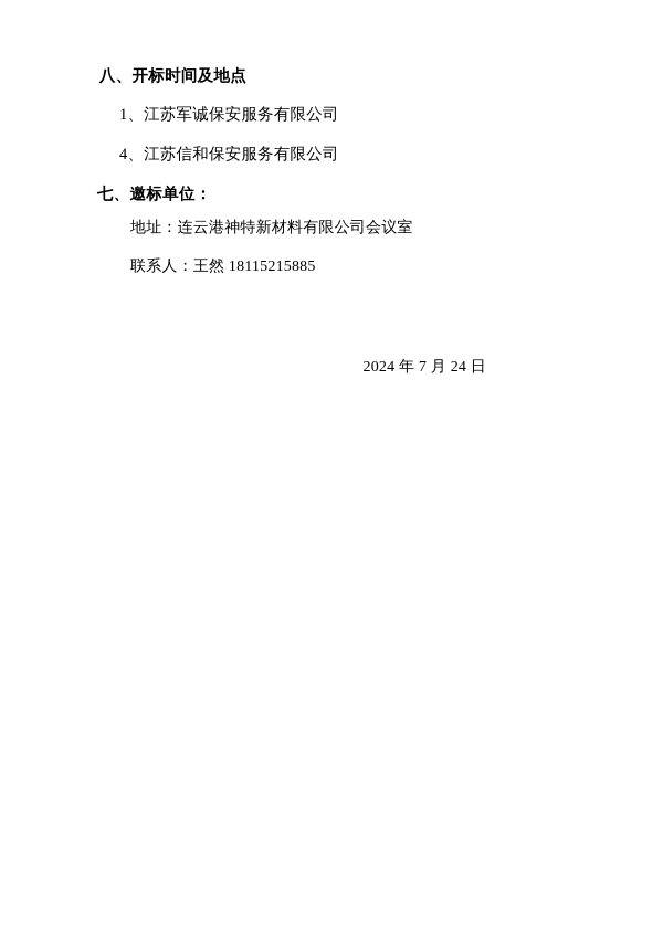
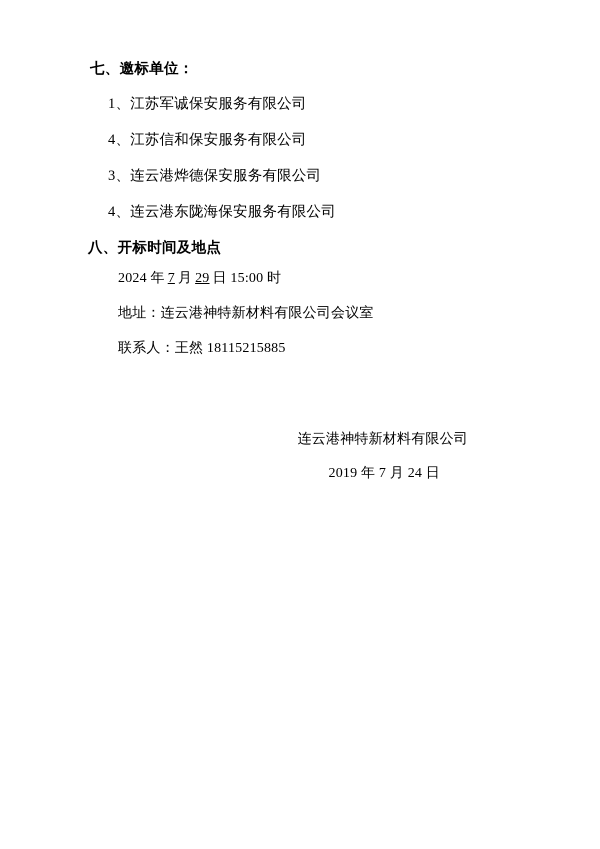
- 八、开标时间及地点
+ 七、邀标单位：
  1、江苏军诚保安服务有限公司
  4、江苏信和保安服务有限公司
+ 3、连云港烨德保安服务有限公司
+ 4、连云港东陇海保安服务有限公司
- 七、邀标单位：
+ 八、开标时间及地点
+ 2024 年 7 月 29 日 15:00 时
  地址：连云港神特新材料有限公司会议室
  联系人：王然 18115215885
+ 连云港神特新材料有限公司
- 2024 年 7 月 24 日
+ 2019 年 7 月 24 日
